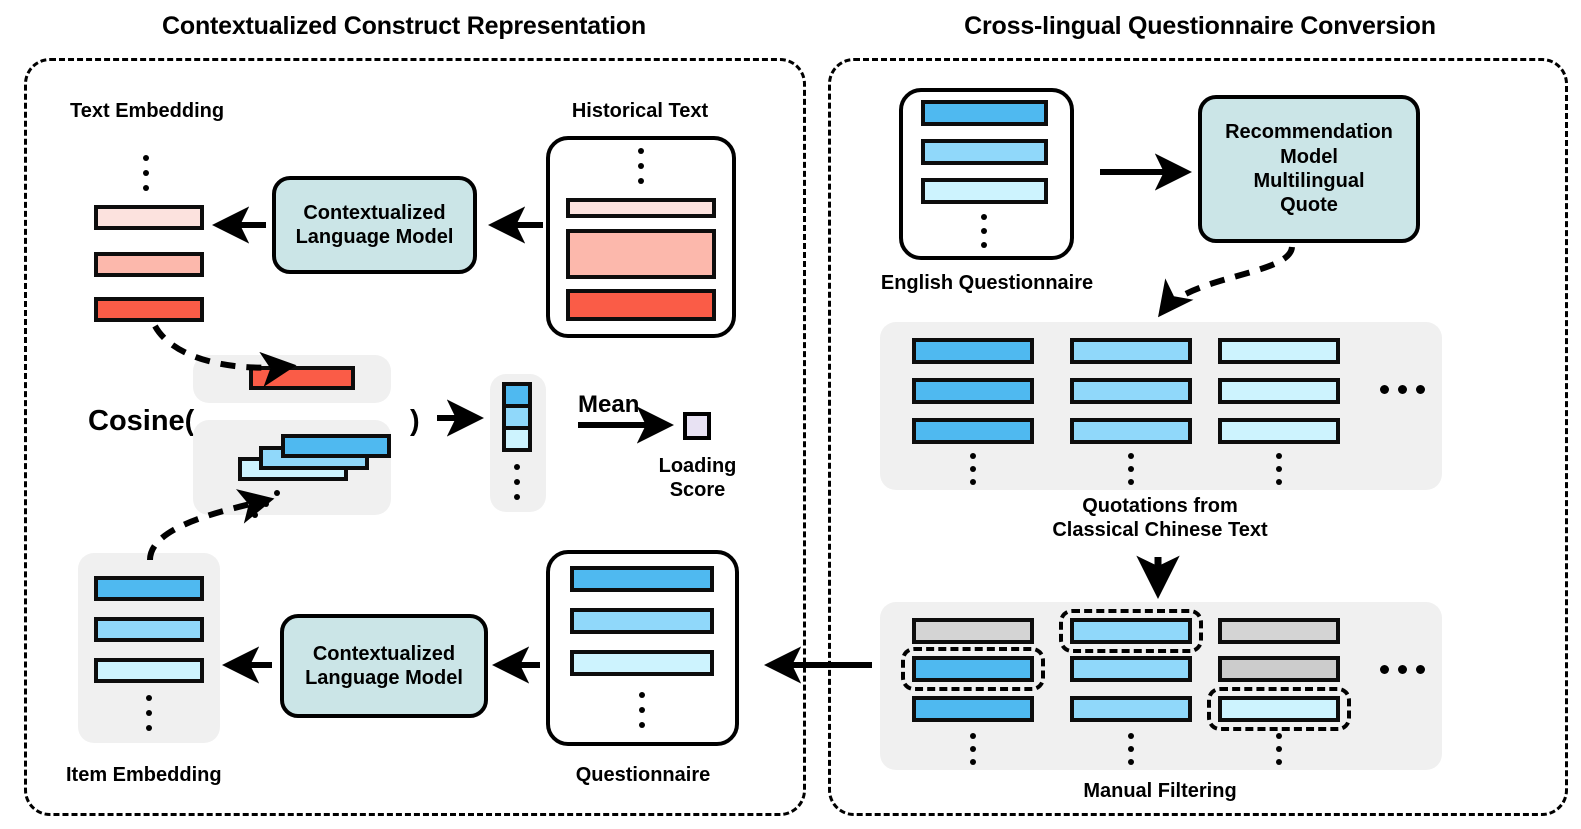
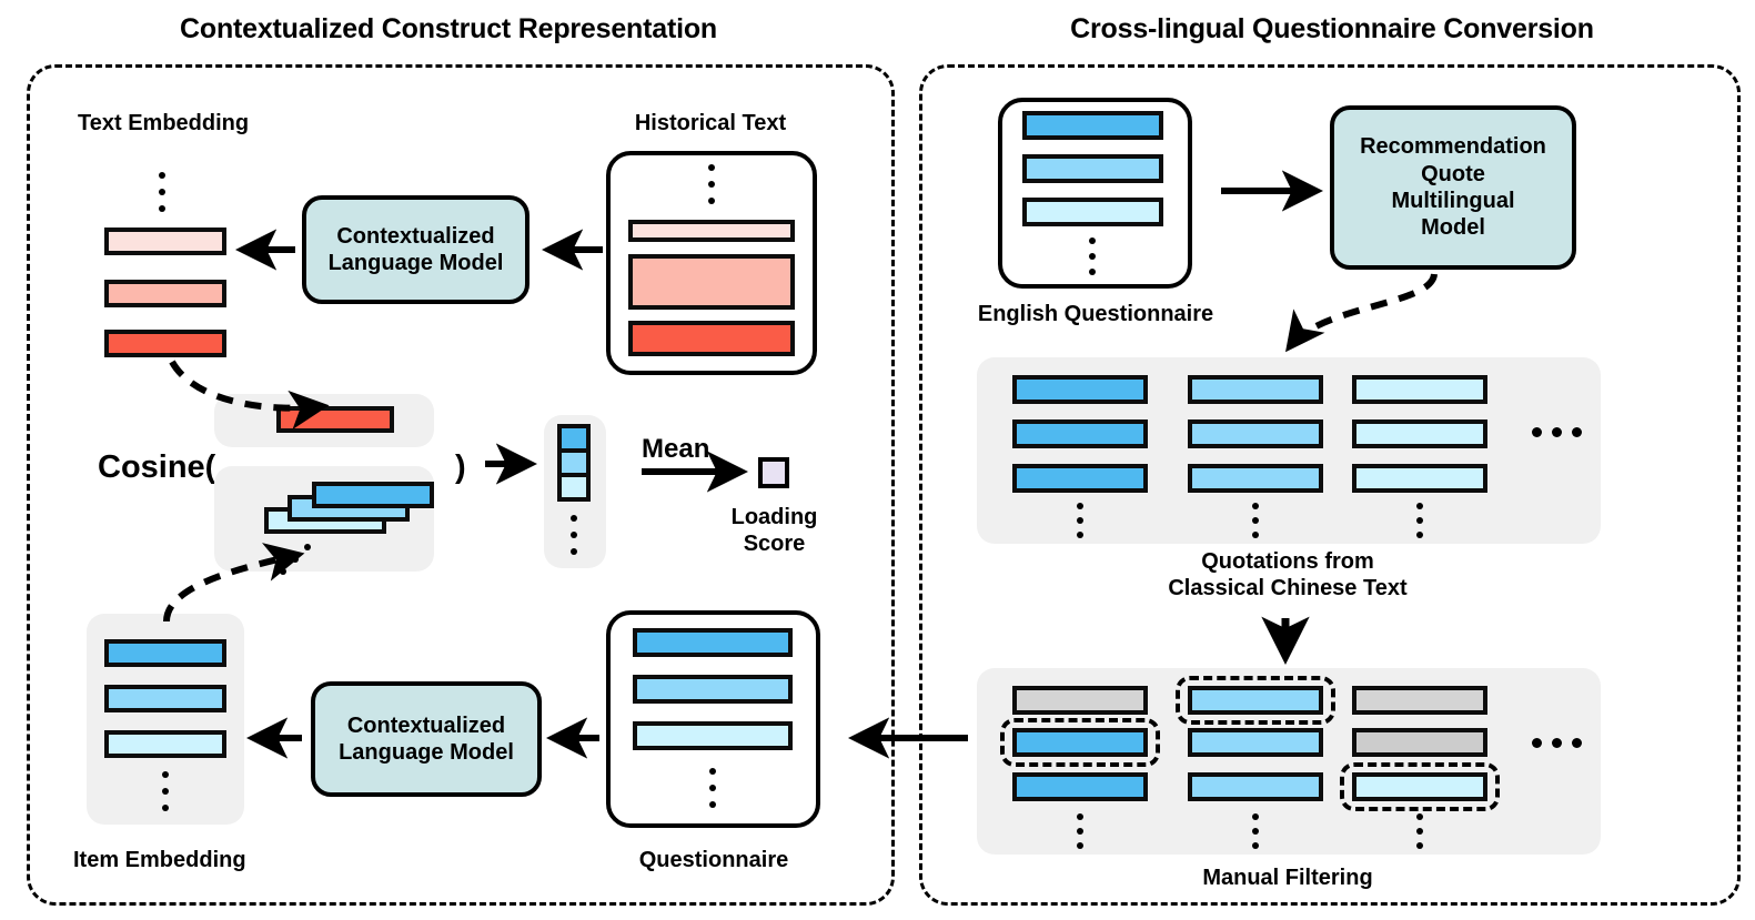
  Contextualized Construct Representation
  Cross-lingual Questionnaire Conversion
  Text Embedding
  Historical Text
  Contextualized
  Language Model
  Cosine(
  )
  Mean
  Loading
  Score
  Item Embedding
  Contextualized
  Language Model
  Questionnaire
  English Questionnaire
  Recommendation
- Model
+ Quote
  Multilingual
- Quote
+ Model
  Quotations from
  Classical Chinese Text
  Manual Filtering
